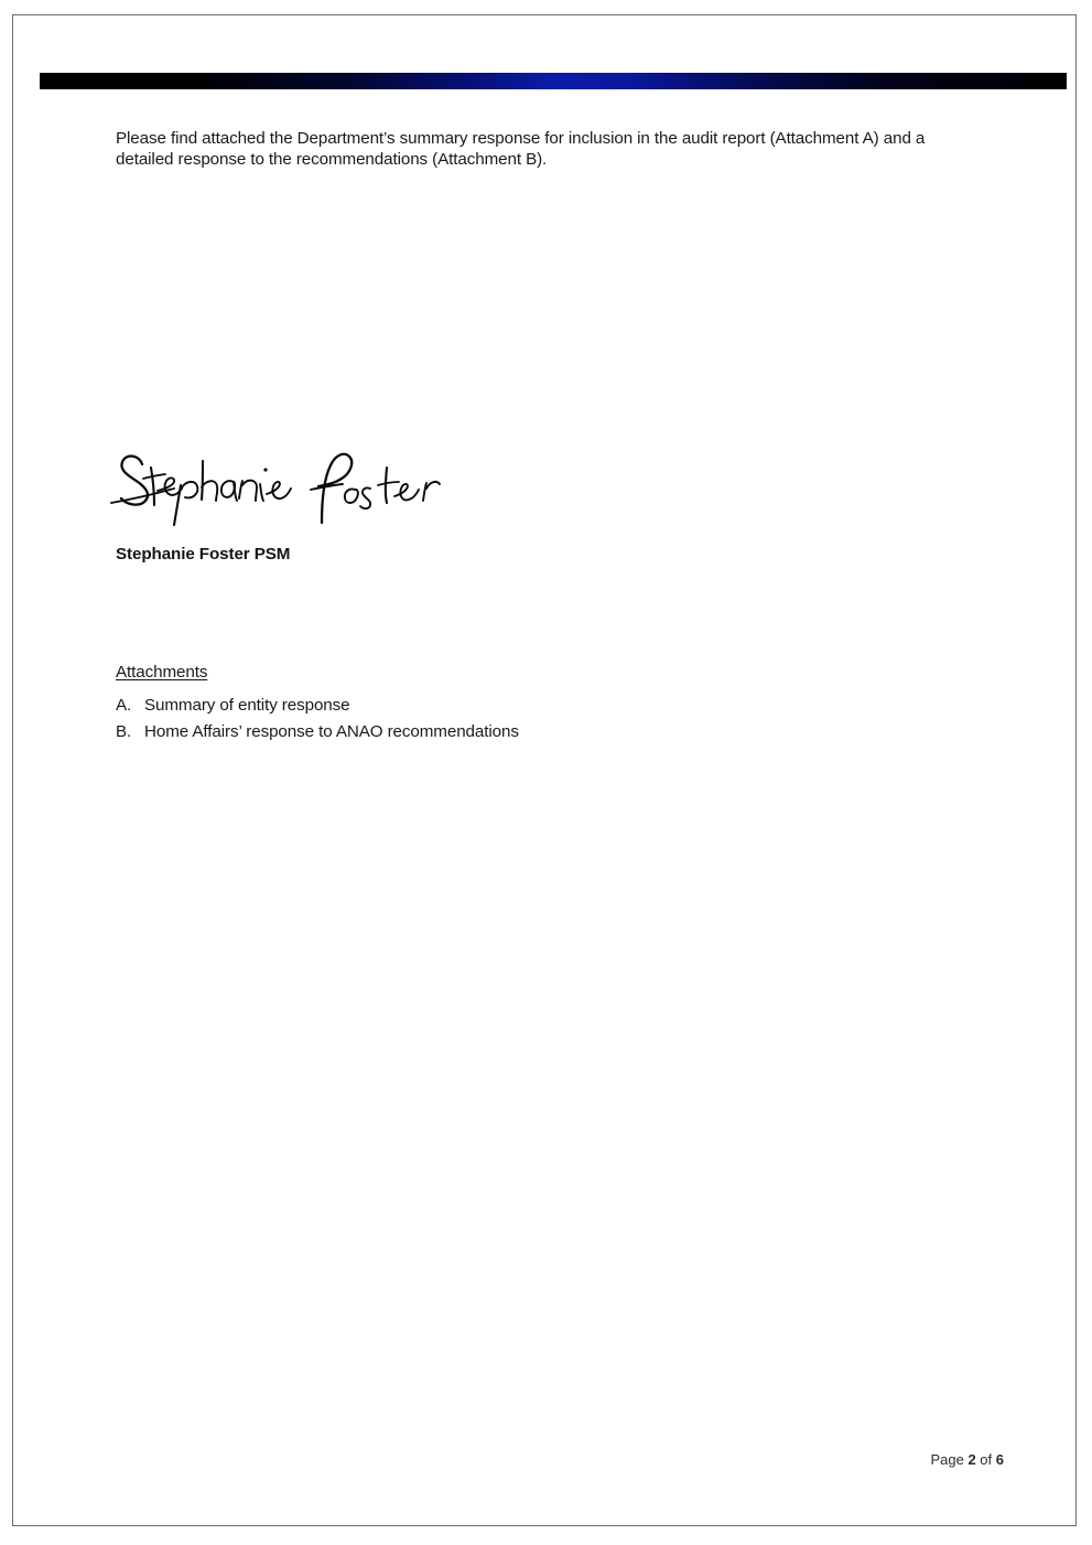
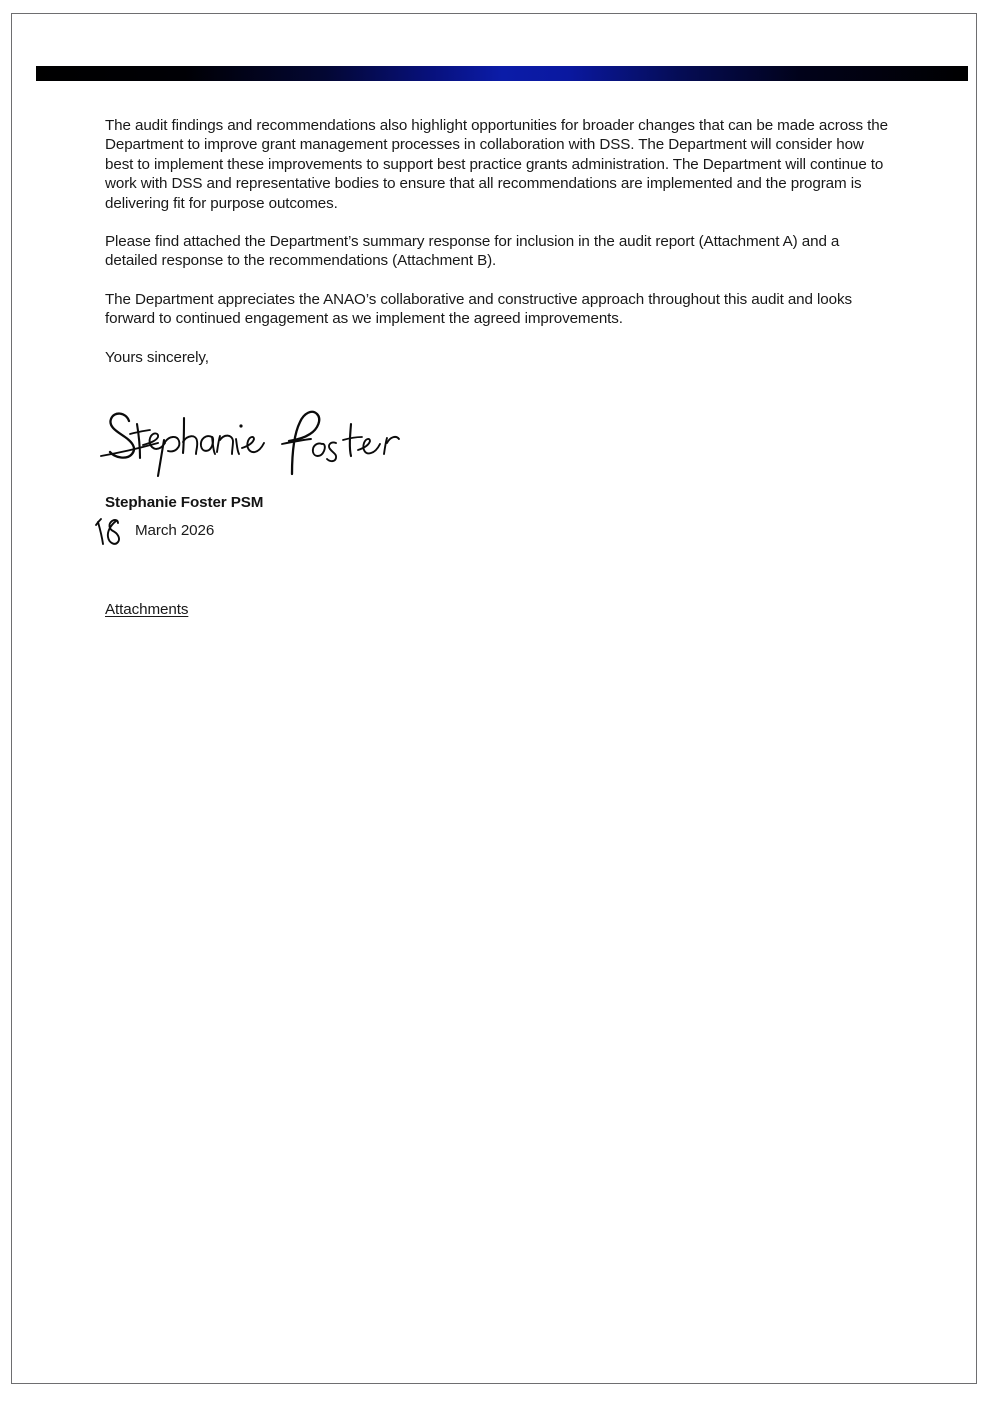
+ The audit findings and recommendations also highlight opportunities for broader changes that can be made across the Department to improve grant management processes in collaboration with DSS. The Department will consider how best to implement these improvements to support best practice grants administration. The Department will continue to work with DSS and representative bodies to ensure that all recommendations are implemented and the program is delivering fit for purpose outcomes.
  Please find attached the Department’s summary response for inclusion in the audit report (Attachment A) and a detailed response to the recommendations (Attachment B).
+ The Department appreciates the ANAO’s collaborative and constructive approach throughout this audit and looks forward to continued engagement as we implement the agreed improvements.
+ Yours sincerely,
  Stephanie Foster PSM
+ March 2026
  Attachments
- A.
- Summary of entity response
- B.
- Home Affairs’ response to ANAO recommendations
- Page 2 of 6
